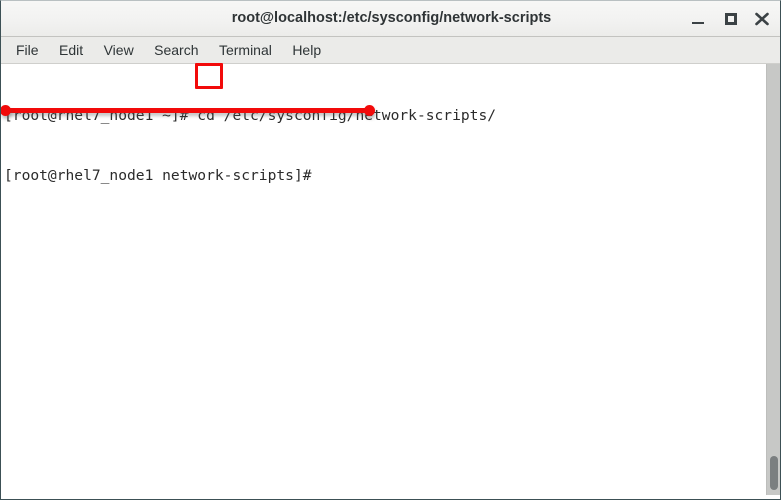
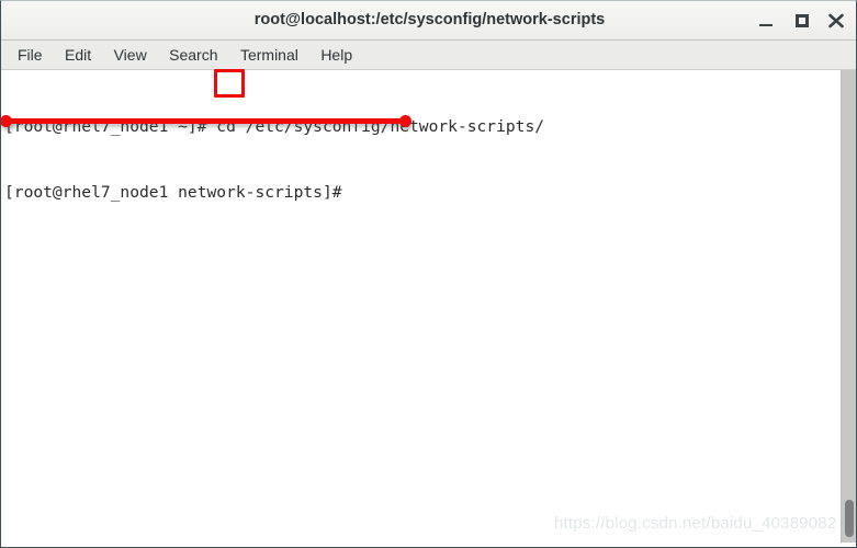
  root@localhost:/etc/sysconfig/network-scripts
  File Edit View Search Terminal Help
  [root@rhel7_node1 ~]# cd /etc/sysconfig/ntwork-scripts/
  [root@rhel7_node1 network-scripts]#
+ https://blog.csdn.net/baidu_40389082
